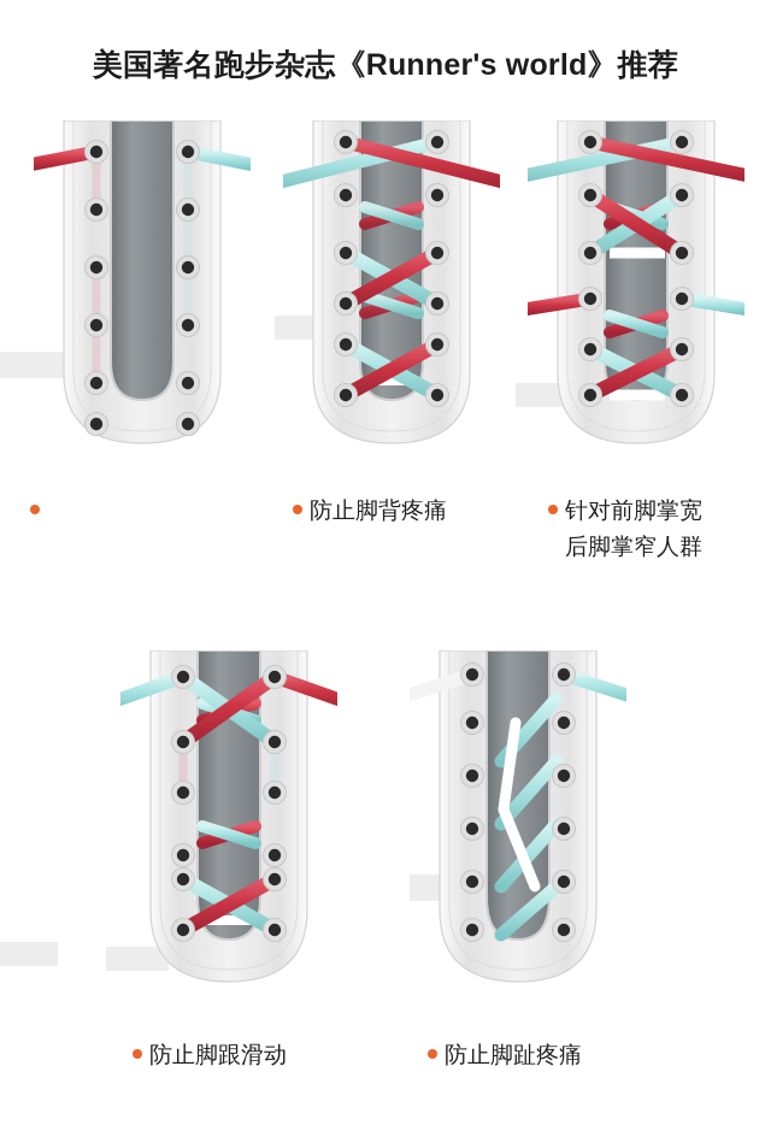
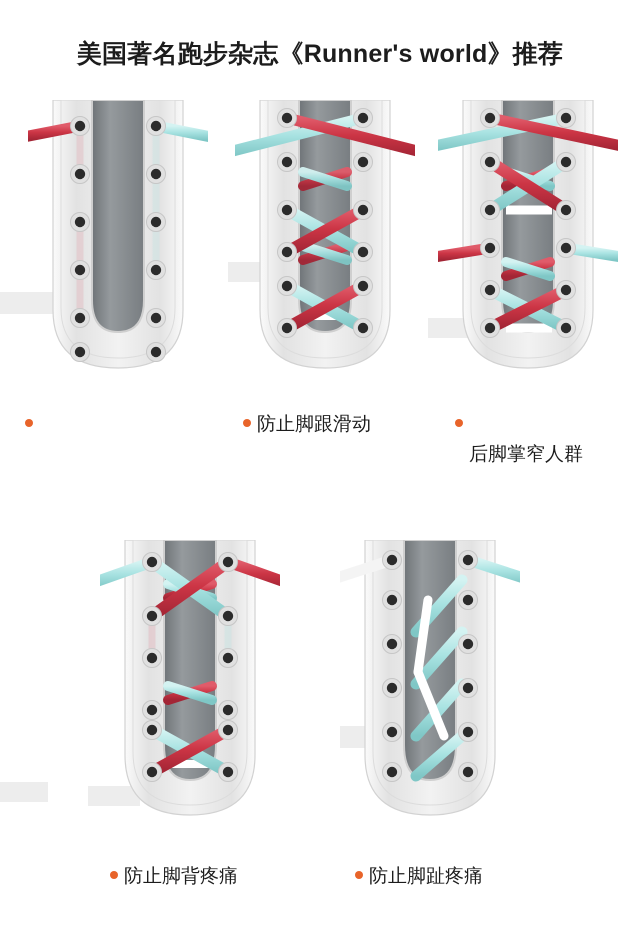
  美国著名跑步杂志《Runner's world》推荐
- 防止脚背疼痛
+ 防止脚跟滑动
- 针对前脚掌宽
  后脚掌窄人群
- 防止脚跟滑动
+ 防止脚背疼痛
  防止脚趾疼痛
